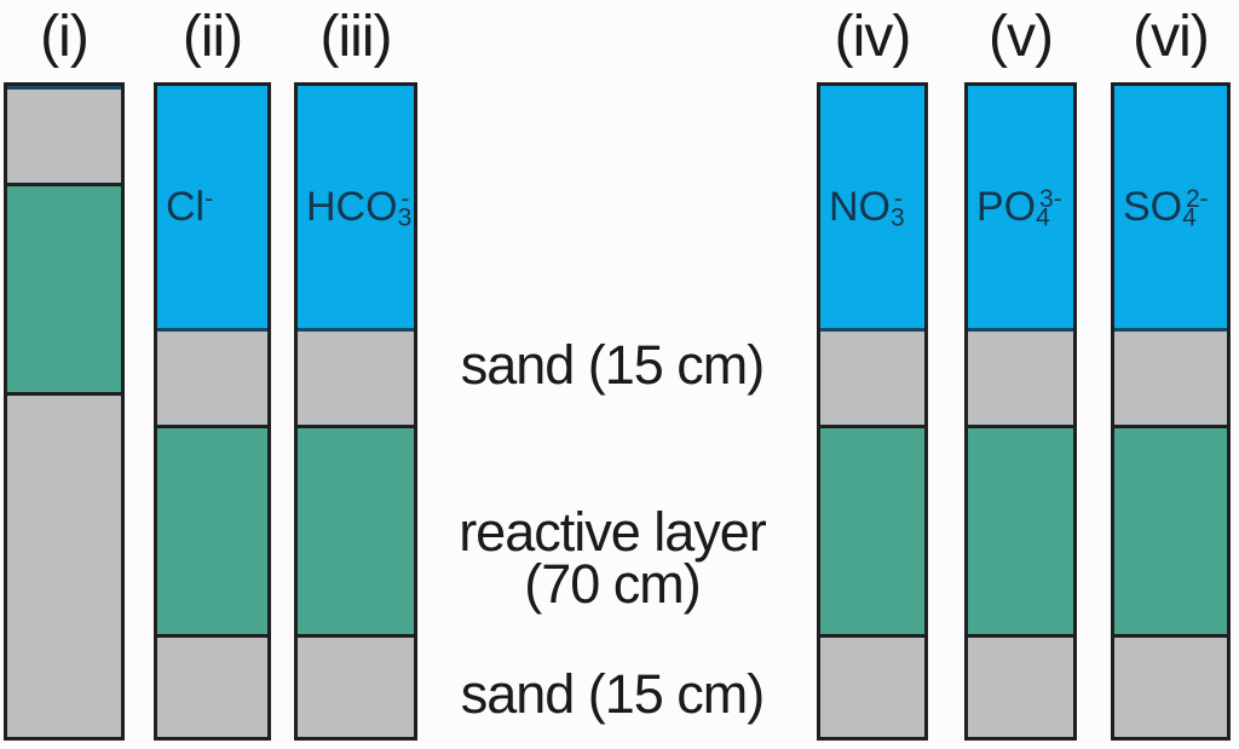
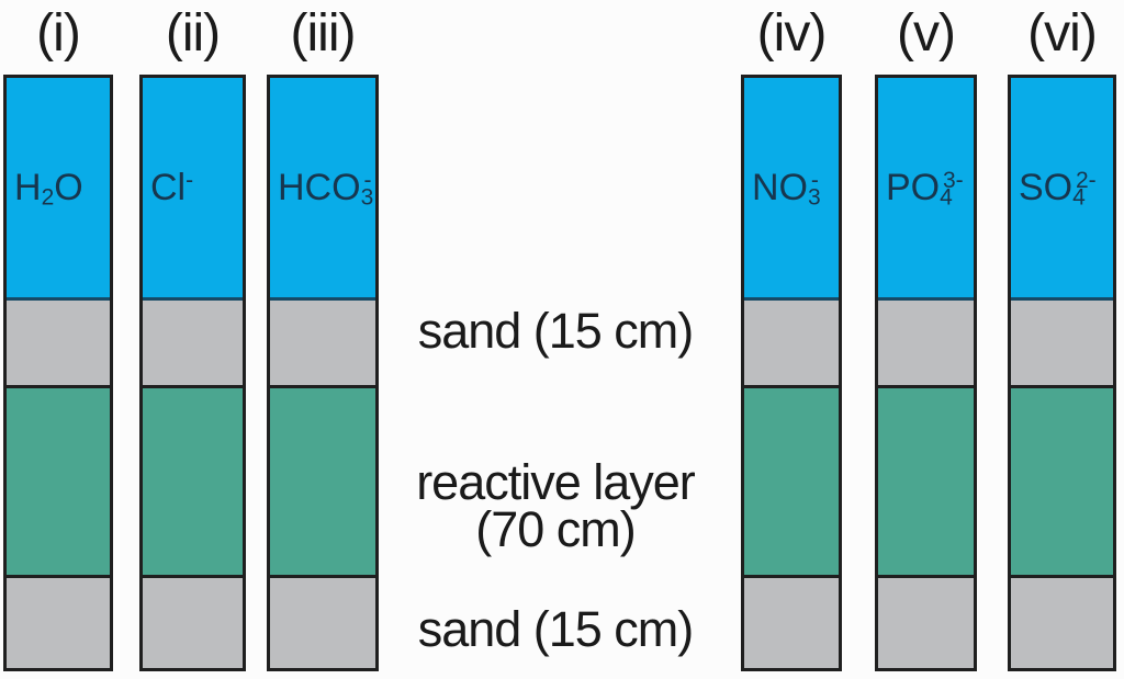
  (i)
+ H2O
  (ii)
  Cl-
  (iii)
  HCO3-
  (iv)
  NO3-
  (v)
  PO43-
  (vi)
  SO42-
  sand (15 cm)
  reactive layer
  (70 cm)
  sand (15 cm)
